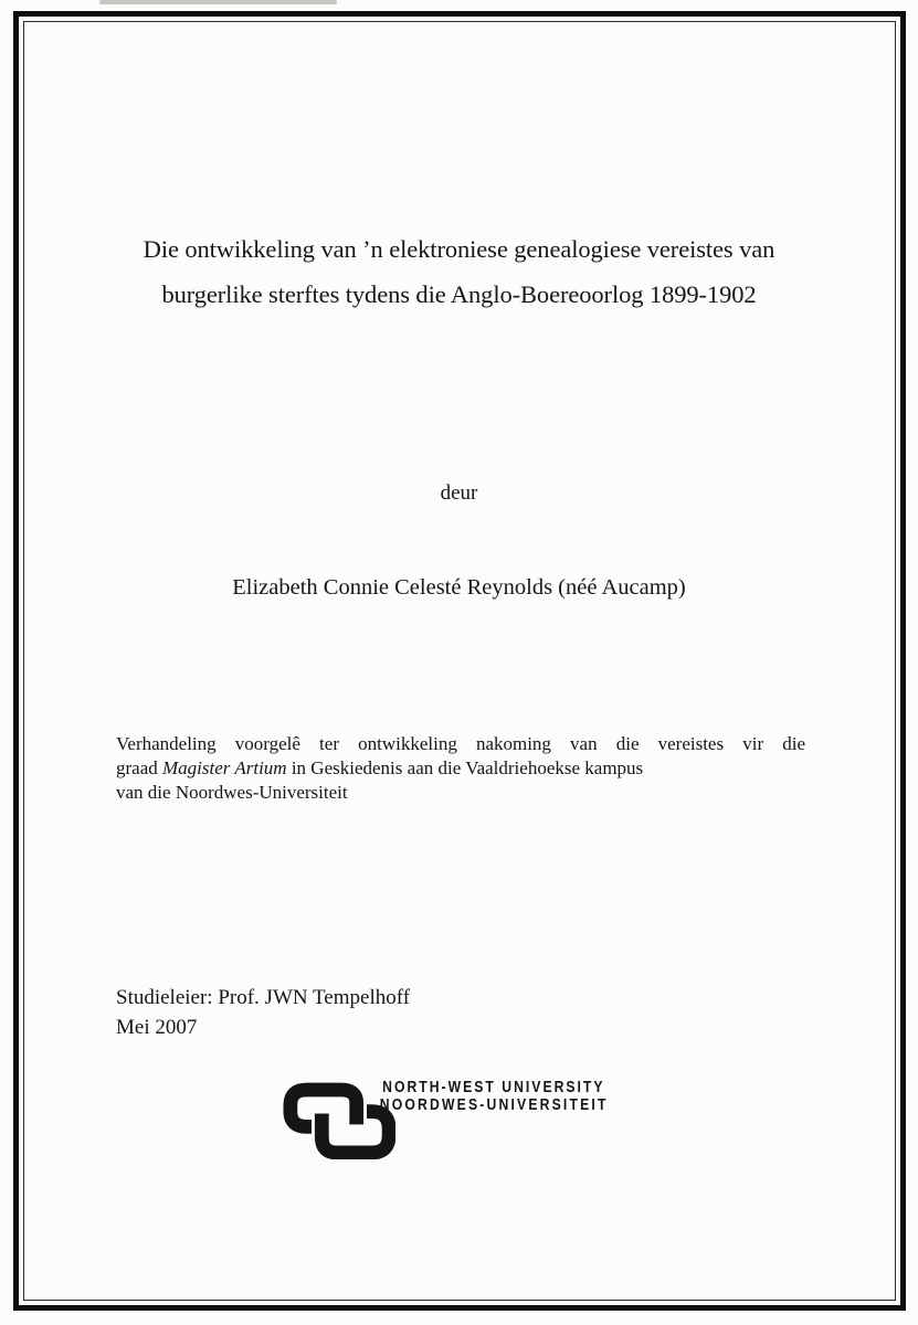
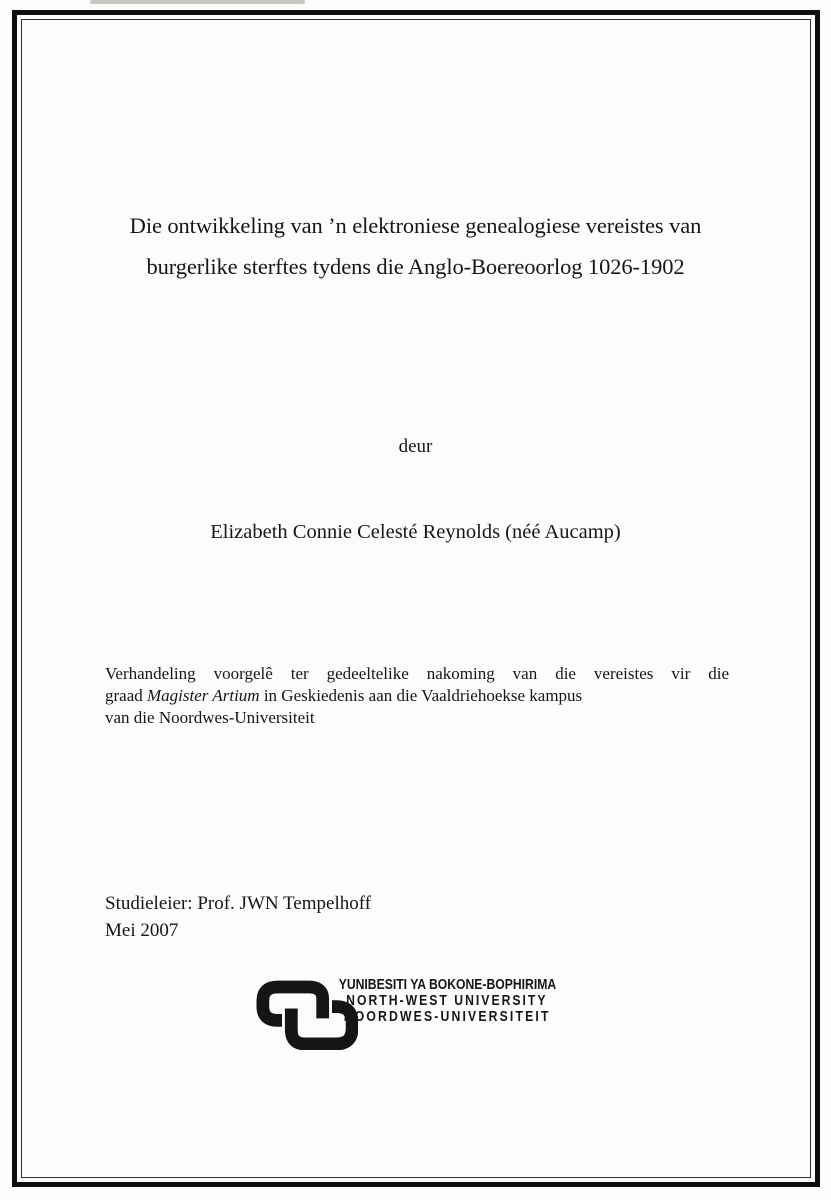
  Die ontwikkeling van ’n elektroniese genealogiese vereistes van
- burgerlike sterftes tydens die Anglo-Boereoorlog 1899-1902
+ burgerlike sterftes tydens die Anglo-Boereoorlog 1026-1902
  deur
  Elizabeth Connie Celesté Reynolds (néé Aucamp)
- Verhandeling voorgelê ter ontwikkeling nakoming van die vereistes vir die
+ Verhandeling voorgelê ter gedeeltelike nakoming van die vereistes vir die
  graad Magister Artium in Geskiedenis aan die Vaaldriehoekse kampus
  van die Noordwes-Universiteit
  Studieleier: Prof. JWN Tempelhoff
  Mei 2007
+ YUNIBESITI YA BOKONE-BOPHIRIMA
  NORTH-WEST UNIVERSITY
  NOORDWES-UNIVERSITEIT
